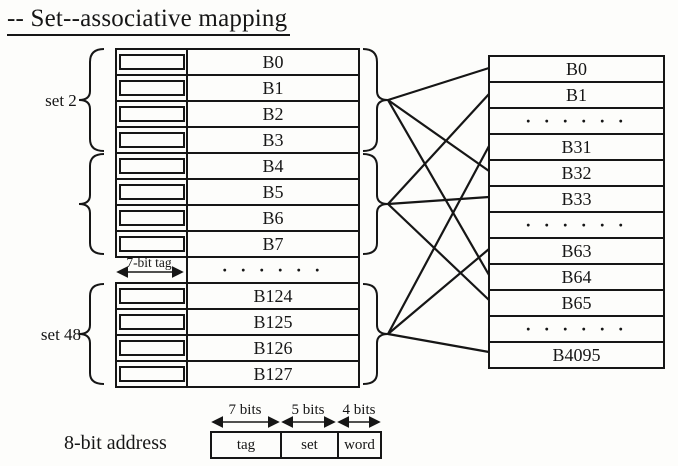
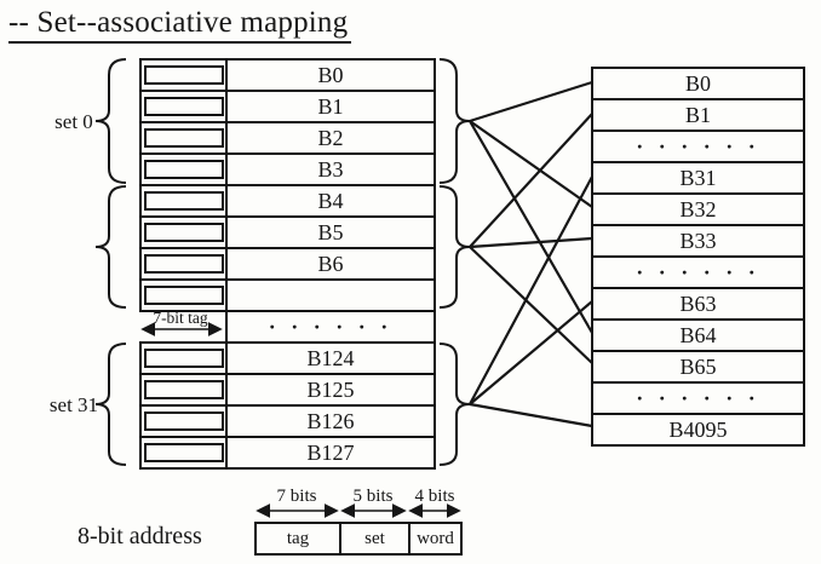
  -- Set--associative mapping
- set 2
+ set 0
- set 48
+ set 31
  B0
  B1
  B2
  B3
  B4
  B5
  B6
- B7
  · · · · · ·
  7-bit tag
  B124
  B125
  B126
  B127
  B0
  B1
  · · · · · ·
  B31
  B32
  B33
  · · · · · ·
  B63
  B64
  B65
  · · · · · ·
  B4095
  8-bit address
  7 bits
  5 bits
  4 bits
  tag
  set
  word
